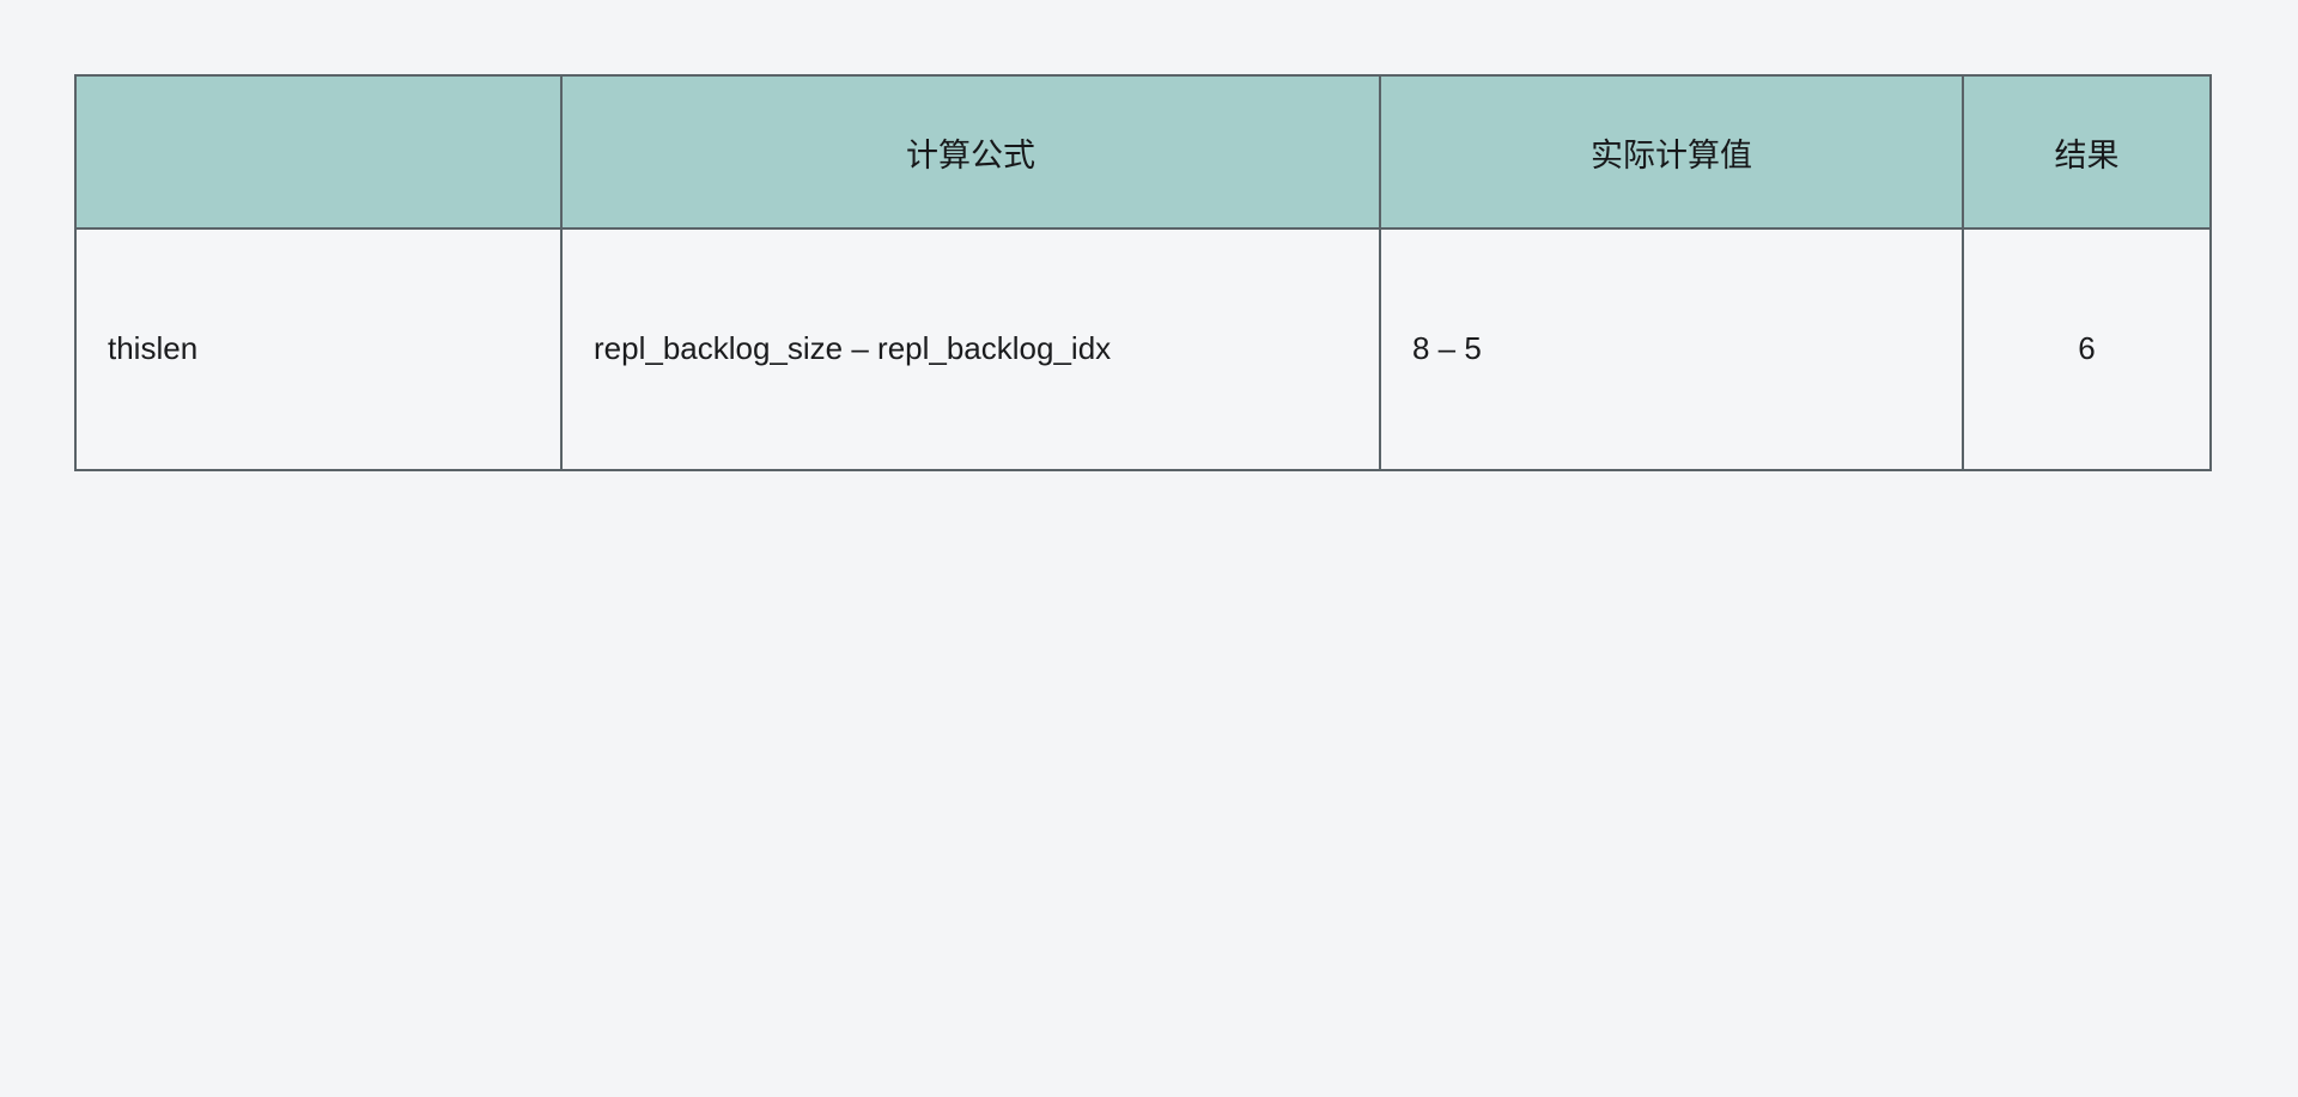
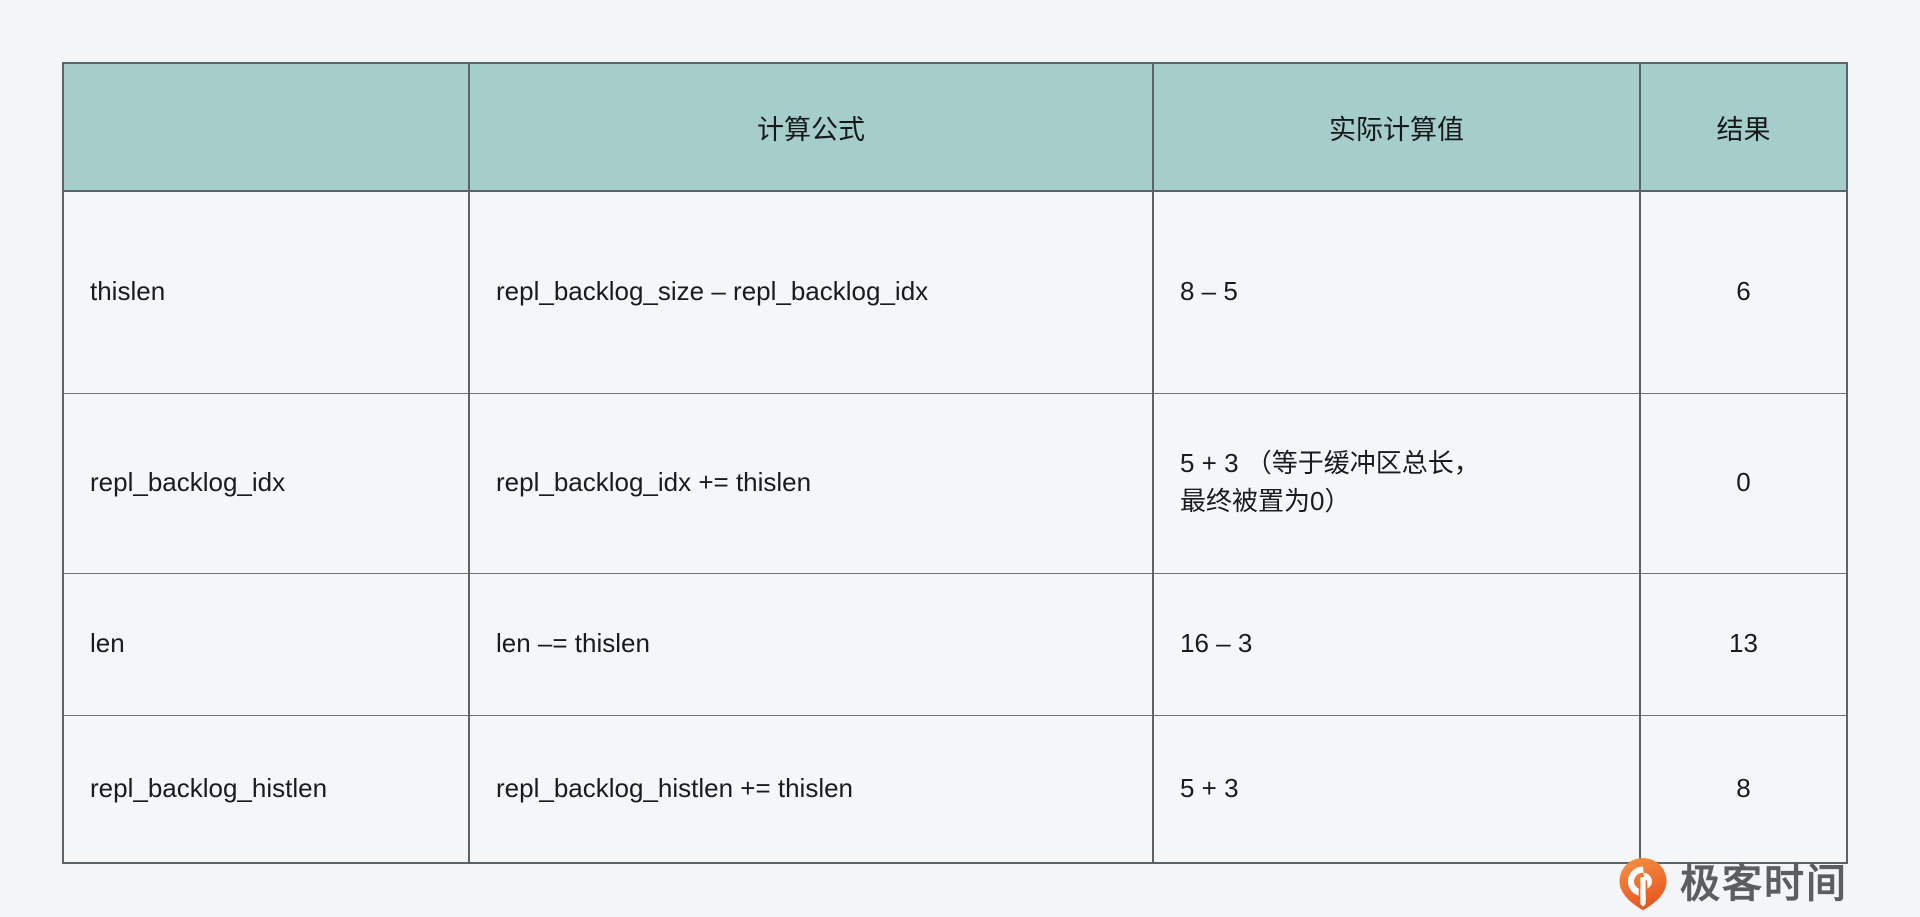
  	计算公式	实际计算值	结果
  thislen	repl_backlog_size – repl_backlog_idx	8 – 5	6
+ repl_backlog_idx	repl_backlog_idx += thislen	5 + 3 （等于缓冲区总长， 最终被置为0）	0
+ len	len –= thislen	16 – 3	13
+ repl_backlog_histlen	repl_backlog_histlen += thislen	5 + 3	8
+ 极客时间
